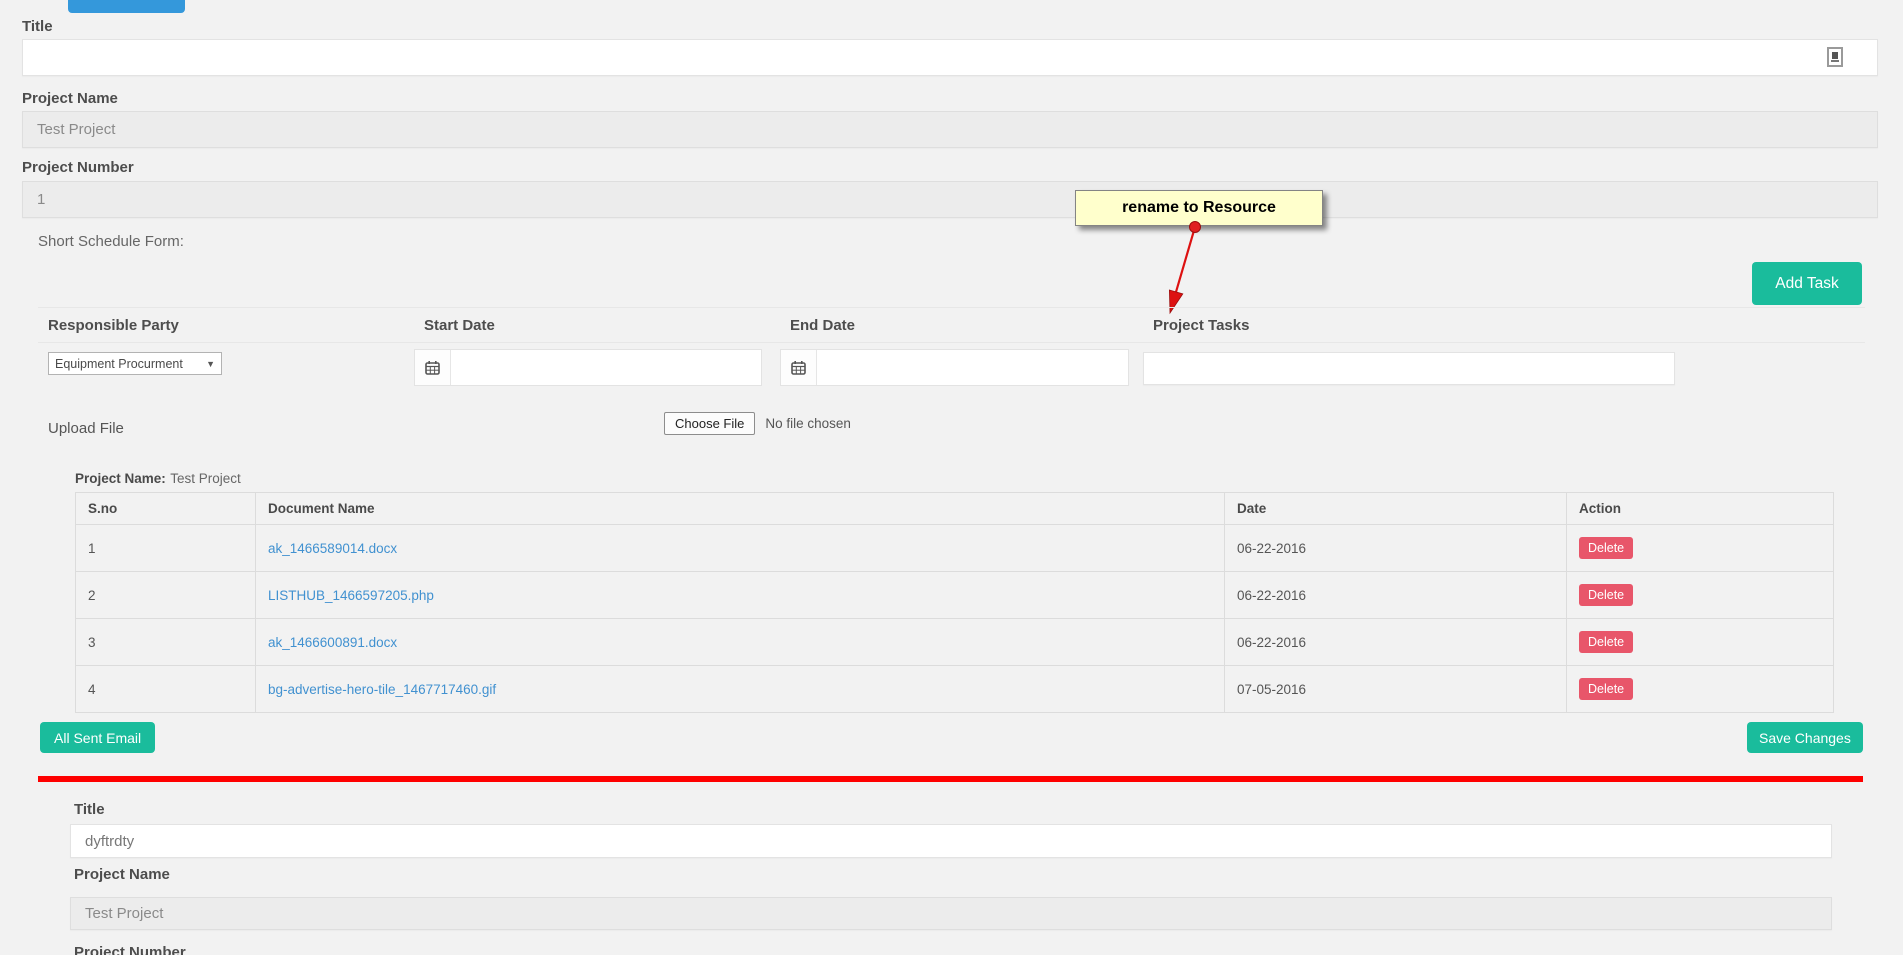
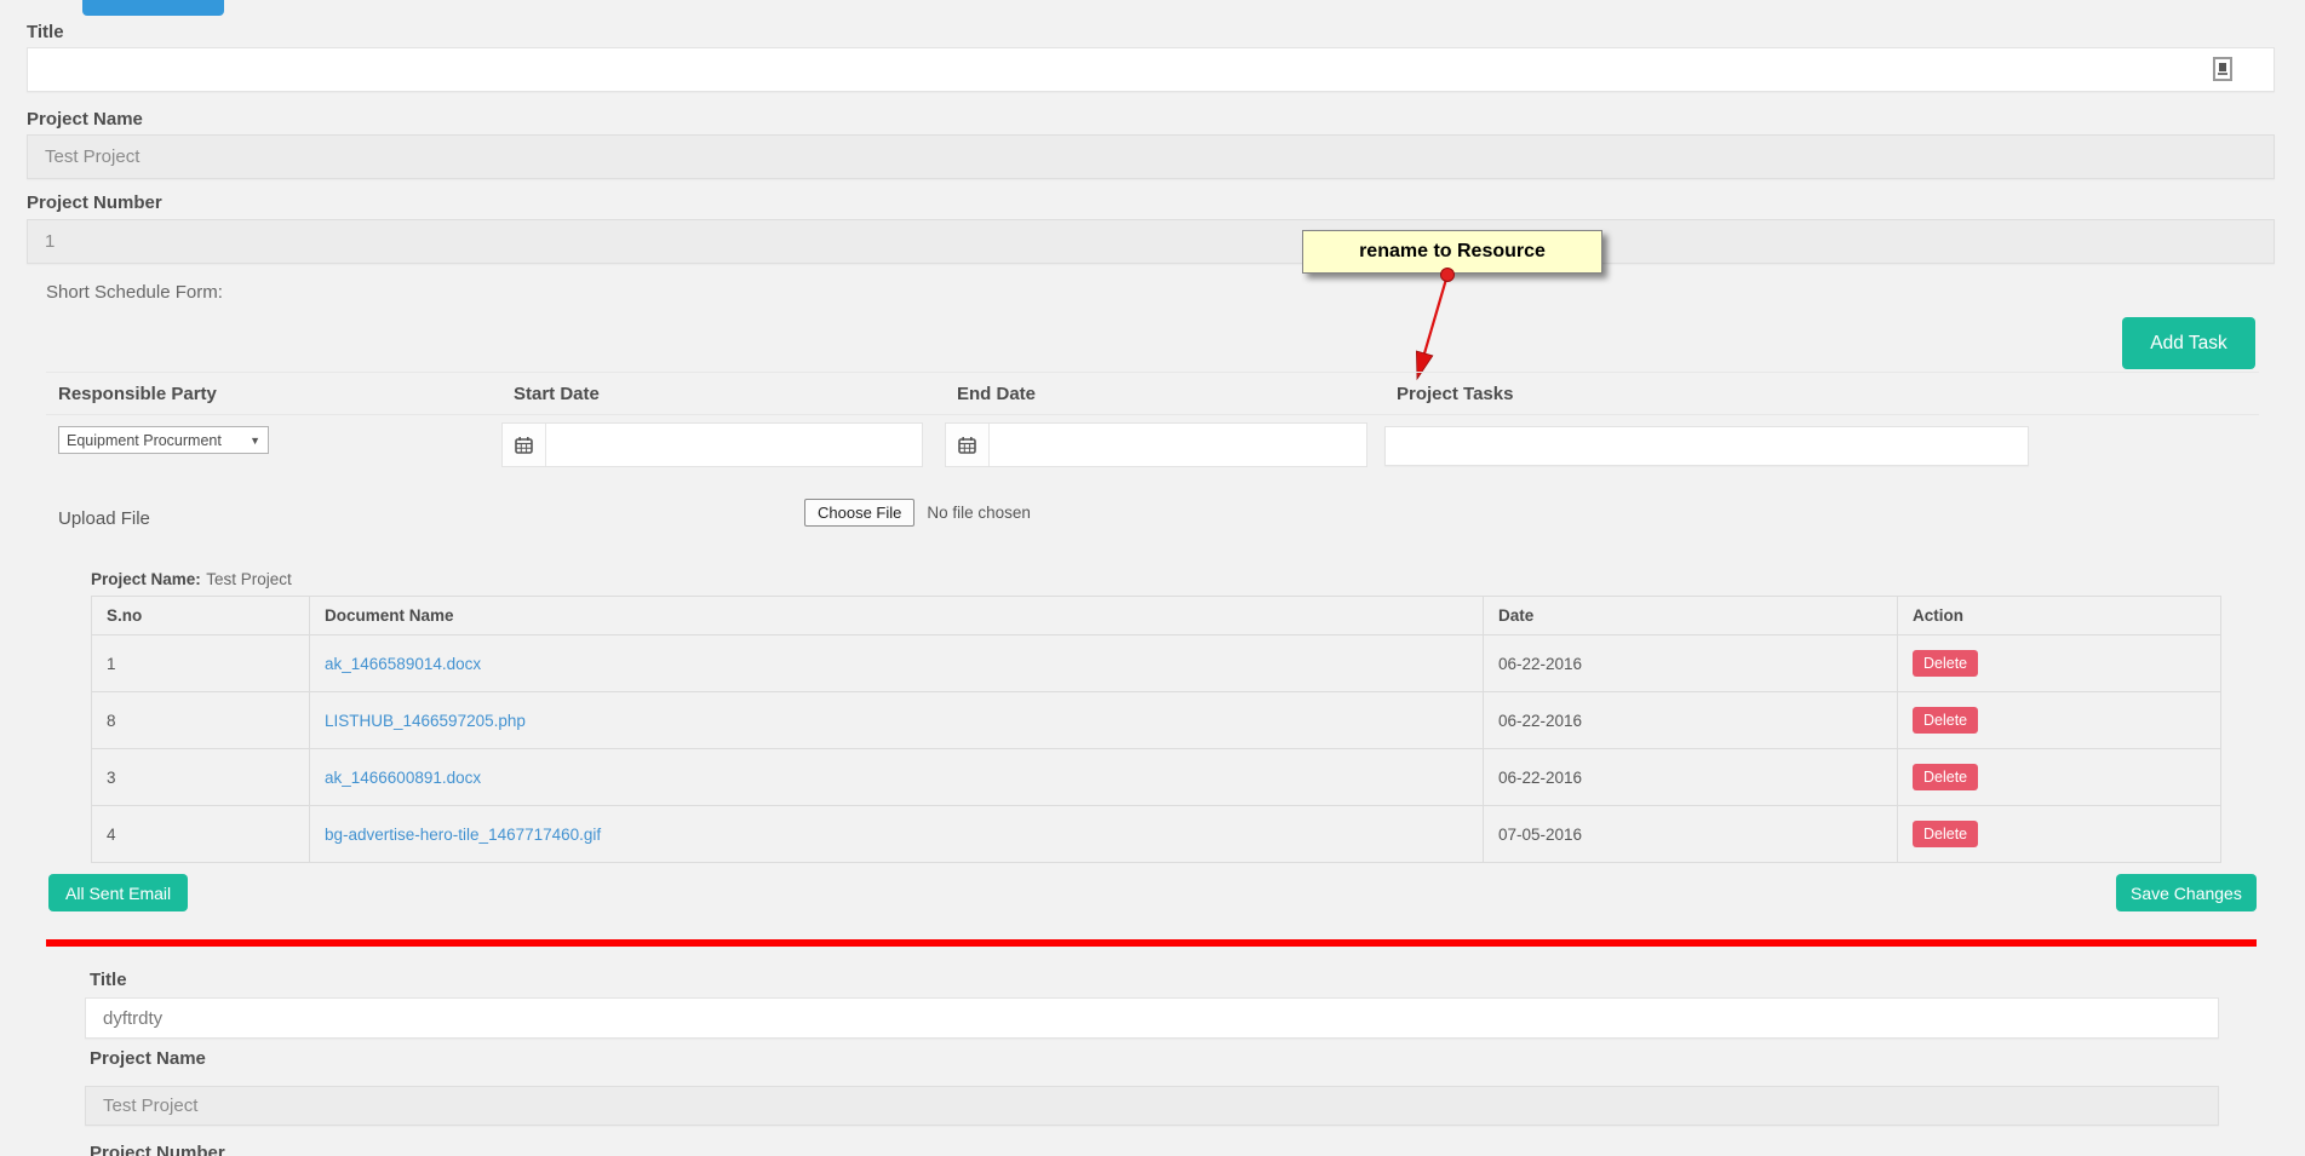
  Title
  Project Name
  Test Project
  Project Number
  1
  rename to Resource
  Short Schedule Form:
  Add Task
  Responsible Party
  Start Date
  End Date
  Project Tasks
  Equipment Procurment
  ▼
  Upload File
  Choose File
  No file chosen
  Project Name: Test Project
  S.no	Document Name	Date	Action
  1	ak_1466589014.docx	06-22-2016	Delete
- 2	LISTHUB_1466597205.php	06-22-2016	Delete
+ 8	LISTHUB_1466597205.php	06-22-2016	Delete
  3	ak_1466600891.docx	06-22-2016	Delete
  4	bg-advertise-hero-tile_1467717460.gif	07-05-2016	Delete
  All Sent Email
  Save Changes
  Title
  dyftrdty
  Project Name
  Test Project
  Project Number
